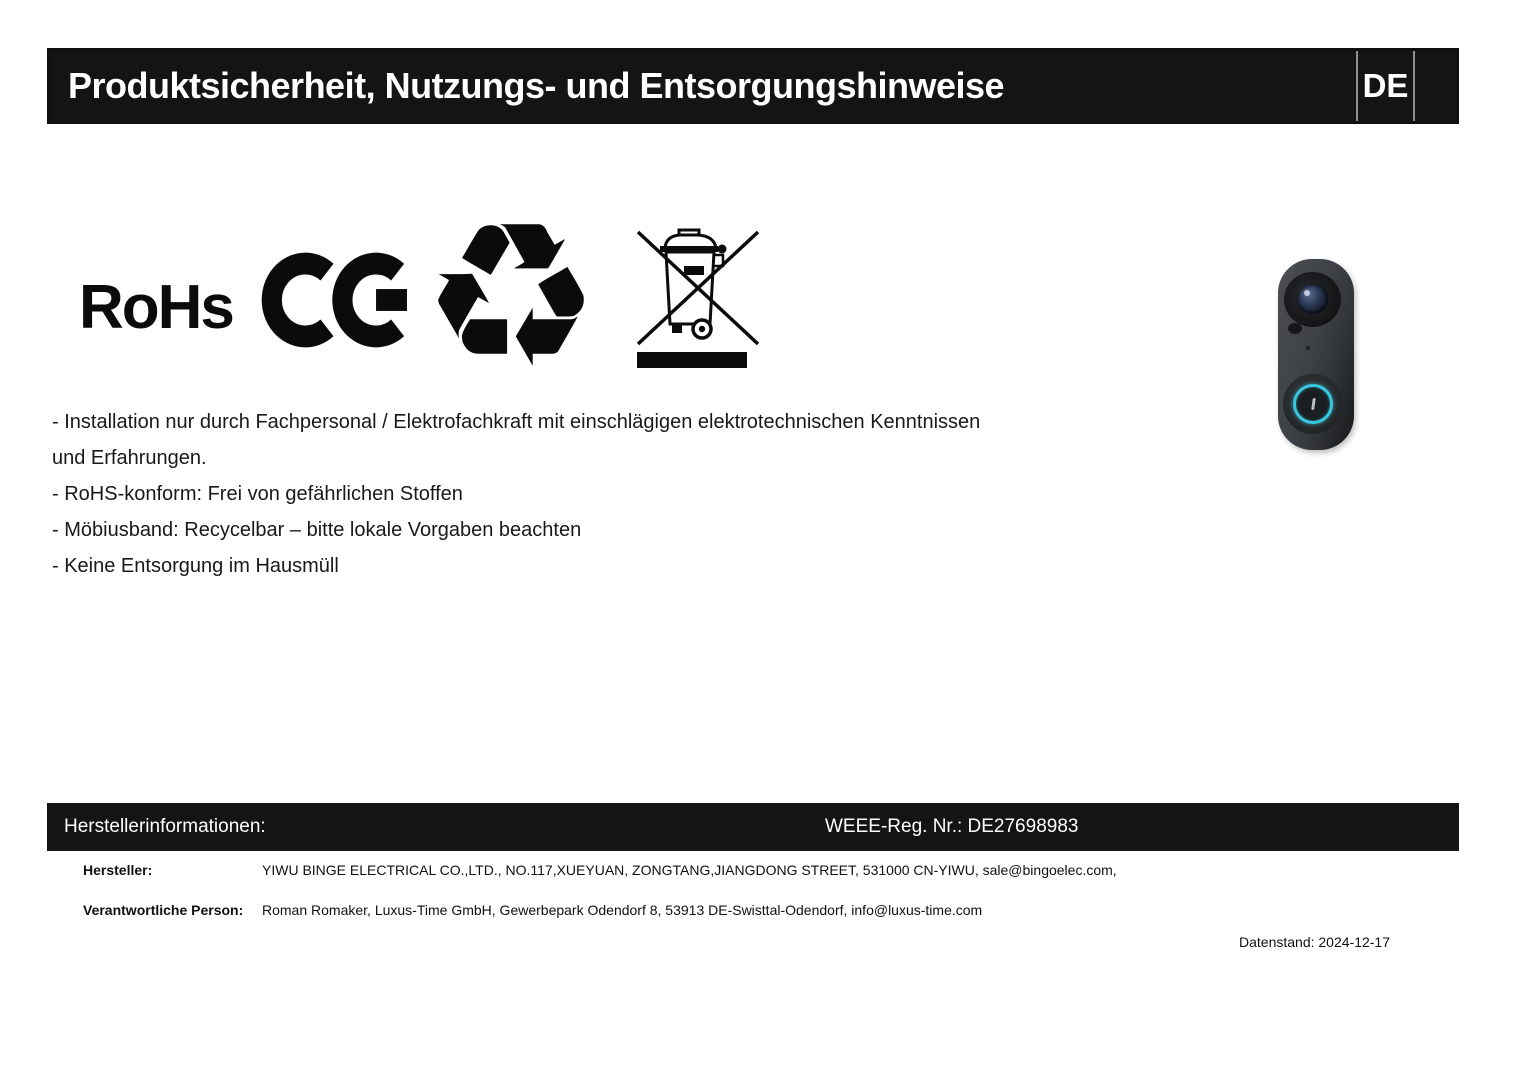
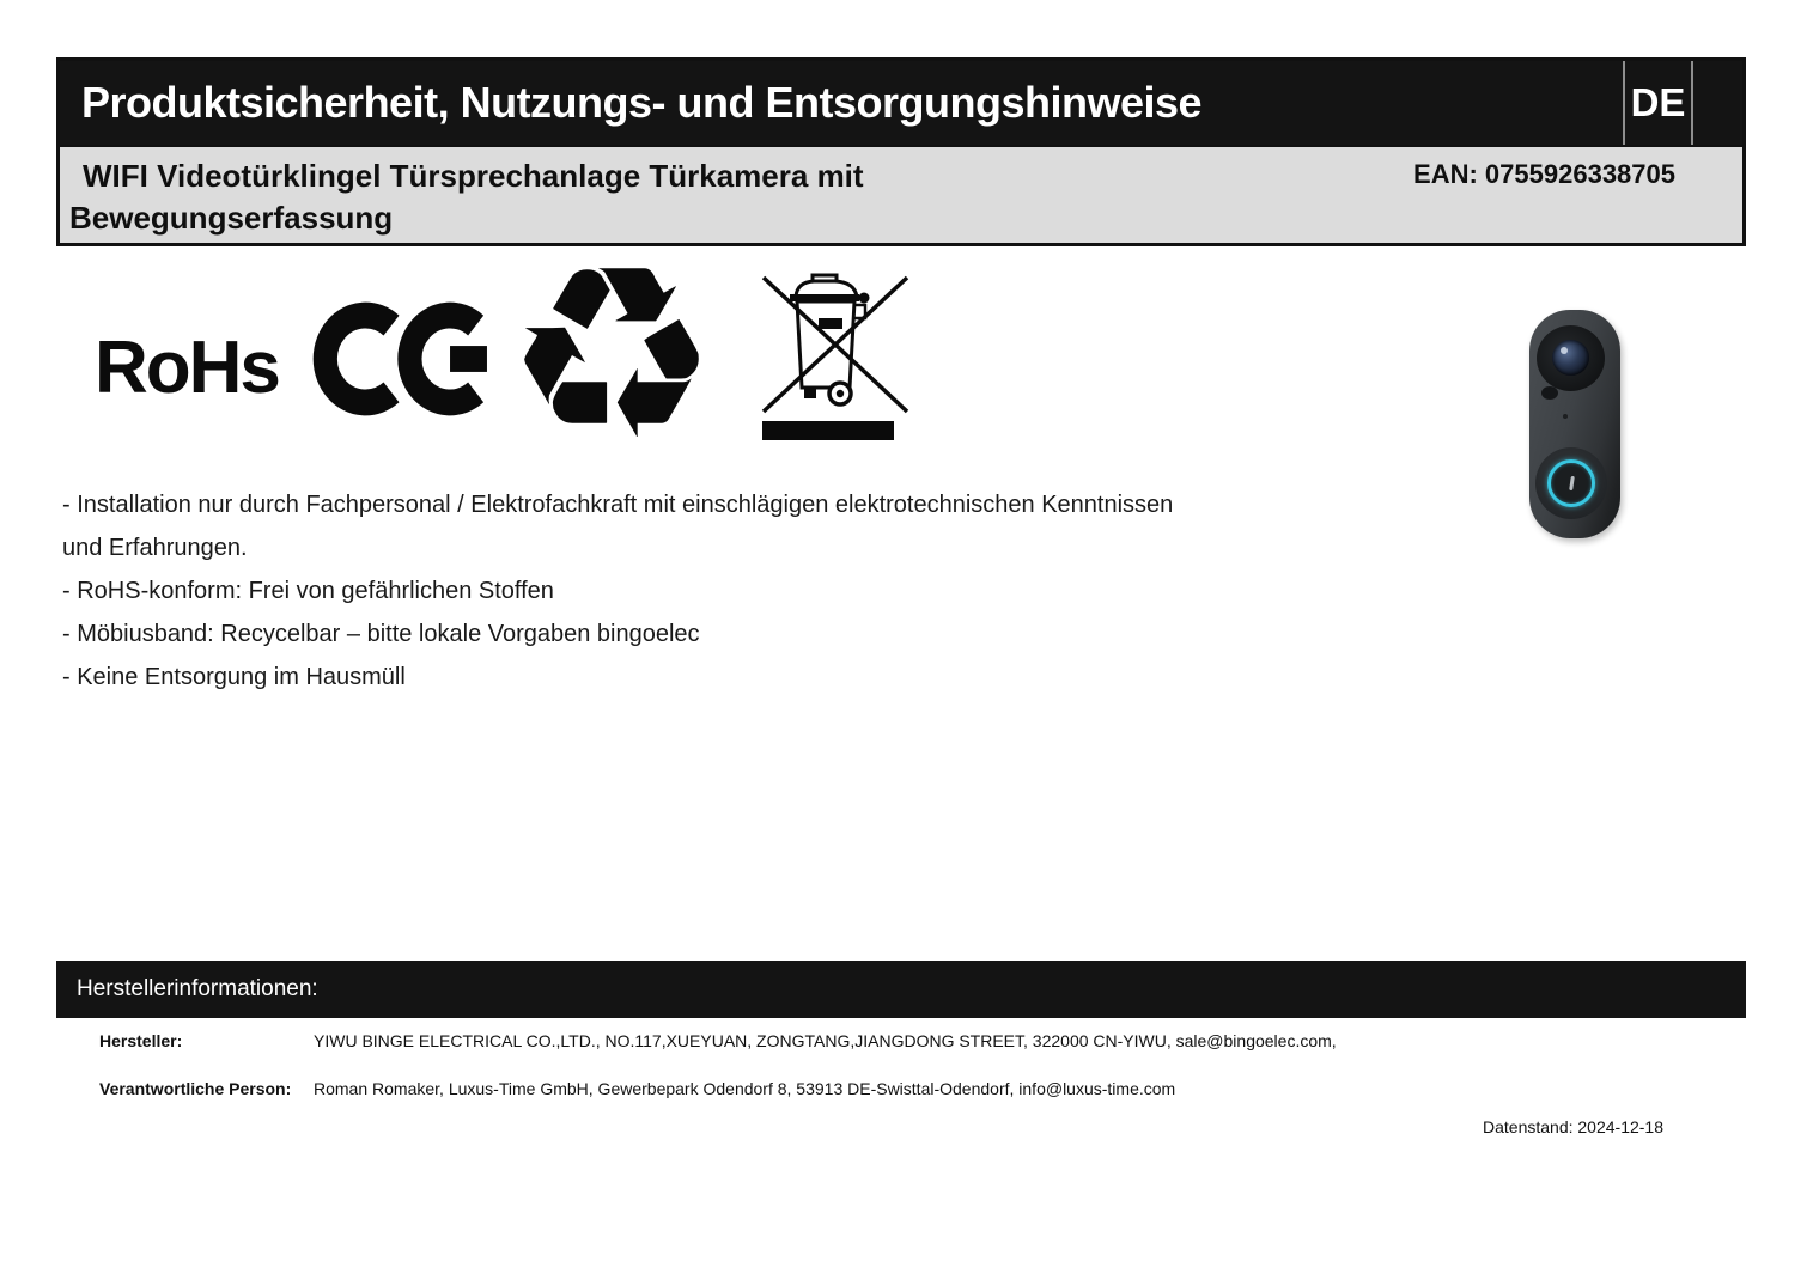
  Produktsicherheit, Nutzungs- und Entsorgungshinweise
  DE
+ WIFI Videotürklingel Türsprechanlage Türkamera mit
+ Bewegungserfassung
+ EAN: 0755926338705
  RoHs
  ♻
  - Installation nur durch Fachpersonal / Elektrofachkraft mit einschlägigen elektrotechnischen Kenntnissen
  und Erfahrungen.
  - RoHS-konform: Frei von gefährlichen Stoffen
- - Möbiusband: Recycelbar – bitte lokale Vorgaben beachten
+ - Möbiusband: Recycelbar – bitte lokale Vorgaben bingoelec
  - Keine Entsorgung im Hausmüll
  Herstellerinformationen:
- WEEE-Reg. Nr.: DE27698983
  Hersteller:
- YIWU BINGE ELECTRICAL CO.,LTD., NO.117,XUEYUAN, ZONGTANG,JIANGDONG STREET, 531000 CN-YIWU, sale@bingoelec.com,
+ YIWU BINGE ELECTRICAL CO.,LTD., NO.117,XUEYUAN, ZONGTANG,JIANGDONG STREET, 322000 CN-YIWU, sale@bingoelec.com,
  Verantwortliche Person:
  Roman Romaker, Luxus-Time GmbH, Gewerbepark Odendorf 8, 53913 DE-Swisttal-Odendorf, info@luxus-time.com
- Datenstand: 2024-12-17
+ Datenstand: 2024-12-18
